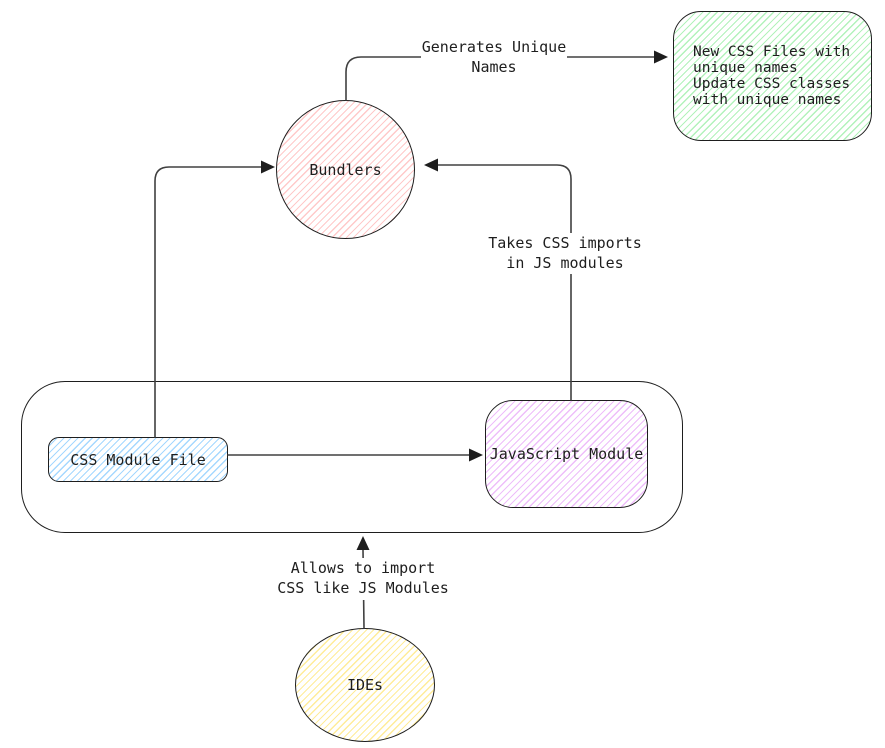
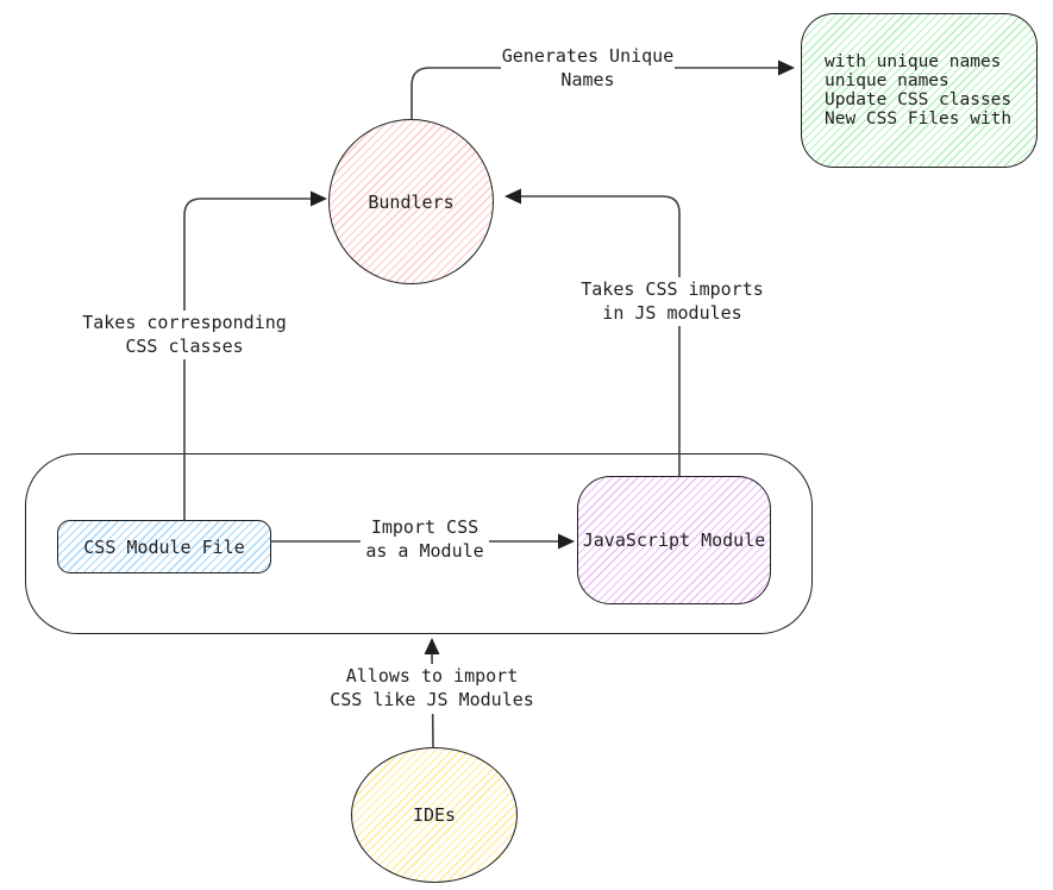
  Bundlers
- New CSS Files with
+ with unique names
  unique names
  Update CSS classes
- with unique names
+ New CSS Files with
  CSS Module File
  JavaScript Module
  IDEs
  Generates Unique
  Names
+ Takes corresponding
+ CSS classes
  Takes CSS imports
  in JS modules
+ Import CSS
+ as a Module
  Allows to import
  CSS like JS Modules
